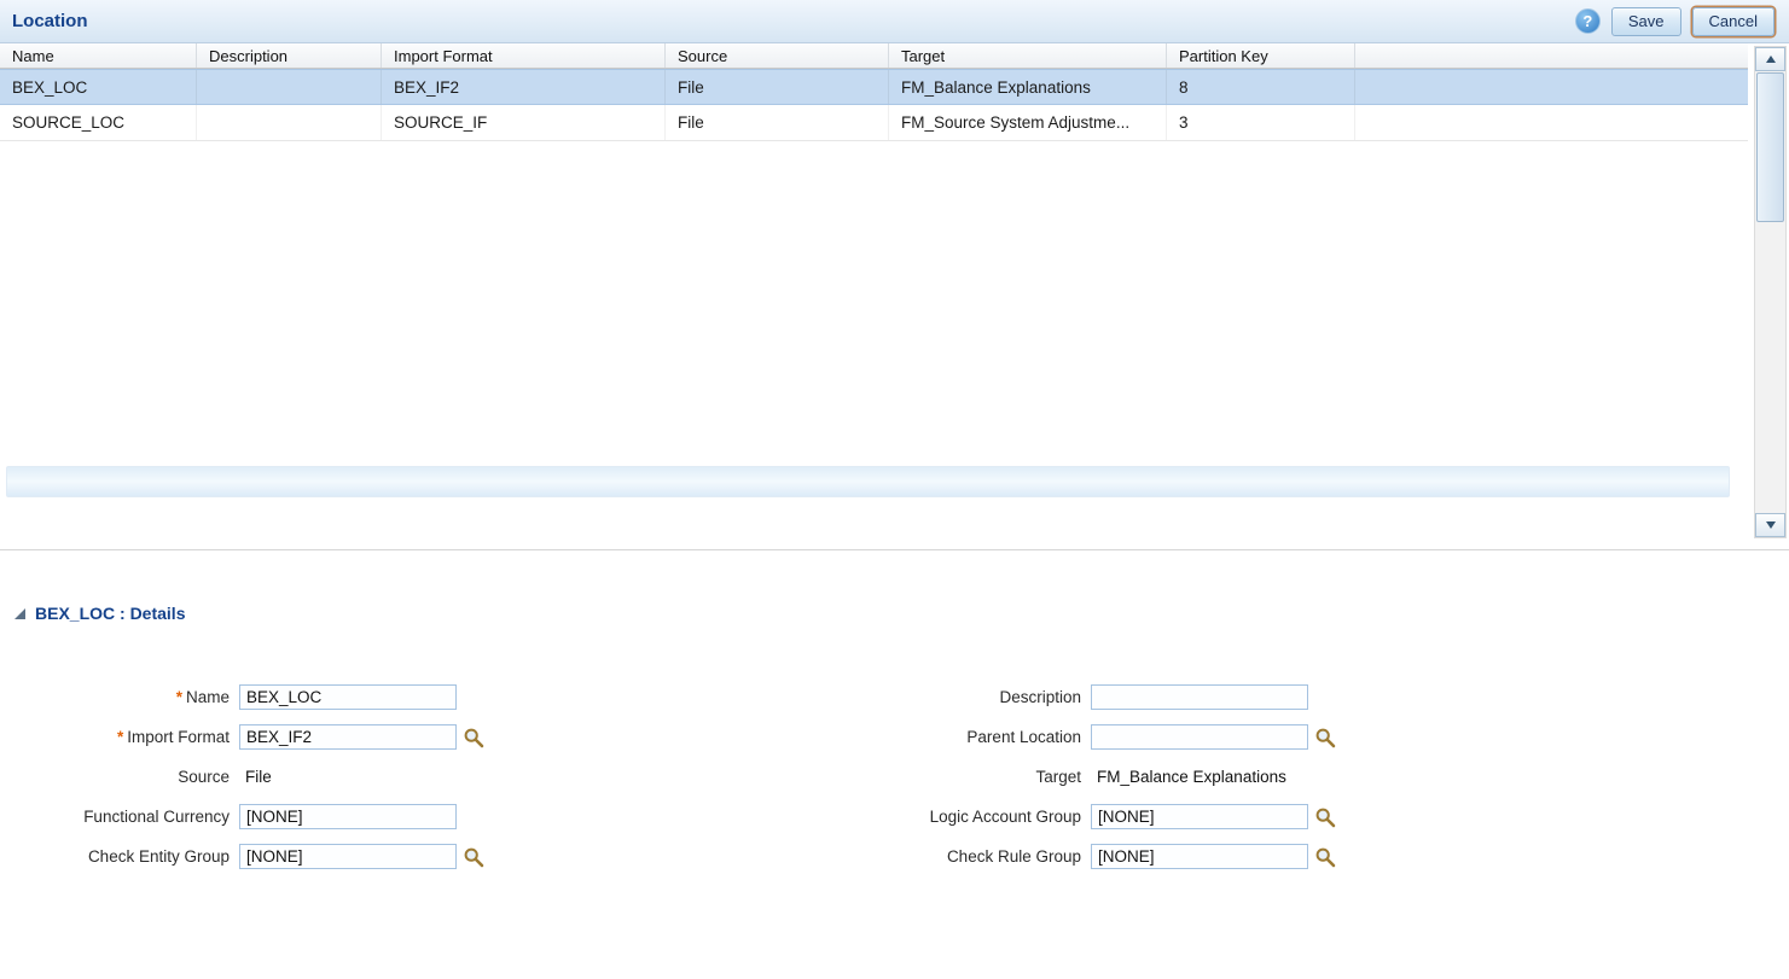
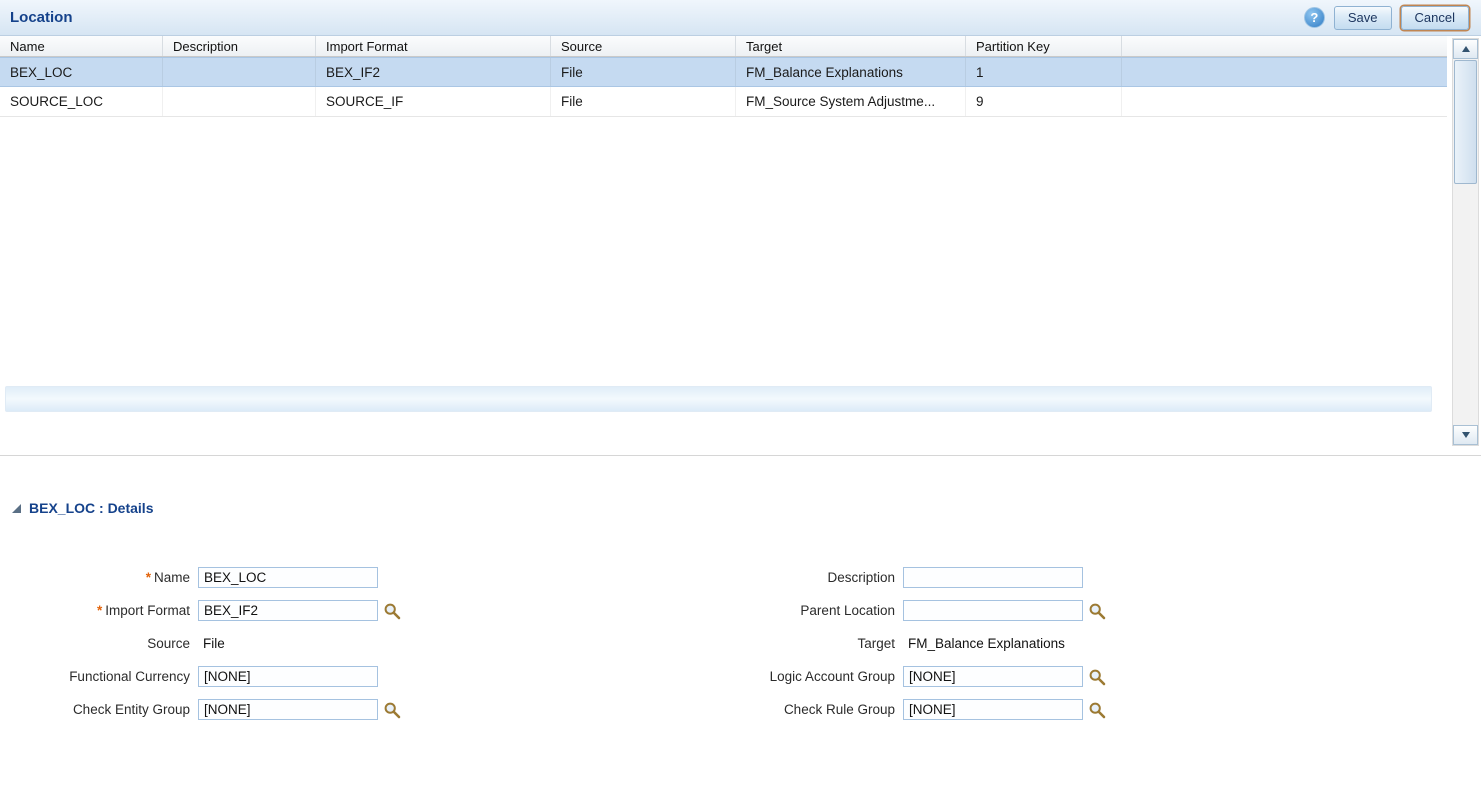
  Location
  ?
  Save
  Cancel
  Name
  Description
  Import Format
  Source
  Target
  Partition Key
  BEX_LOC
  BEX_IF2
  File
  FM_Balance Explanations
- 8
+ 1
  SOURCE_LOC
  SOURCE_IF
  File
  FM_Source System Adjustme...
- 3
+ 9
  BEX_LOC : Details
  * Name
  BEX_LOC
  Description
  * Import Format
  BEX_IF2
  Parent Location
  Source
  File
  Target
  FM_Balance Explanations
  Functional Currency
  [NONE]
  Logic Account Group
  [NONE]
  Check Entity Group
  [NONE]
  Check Rule Group
  [NONE]
